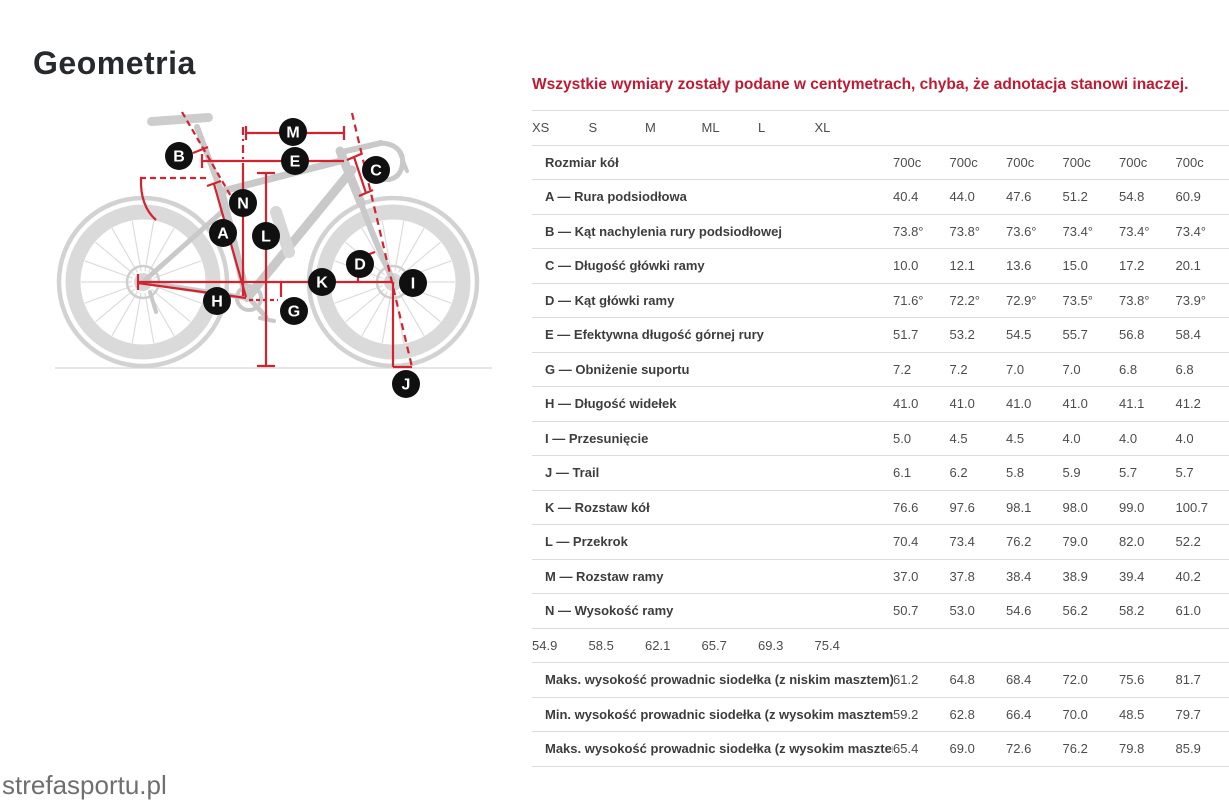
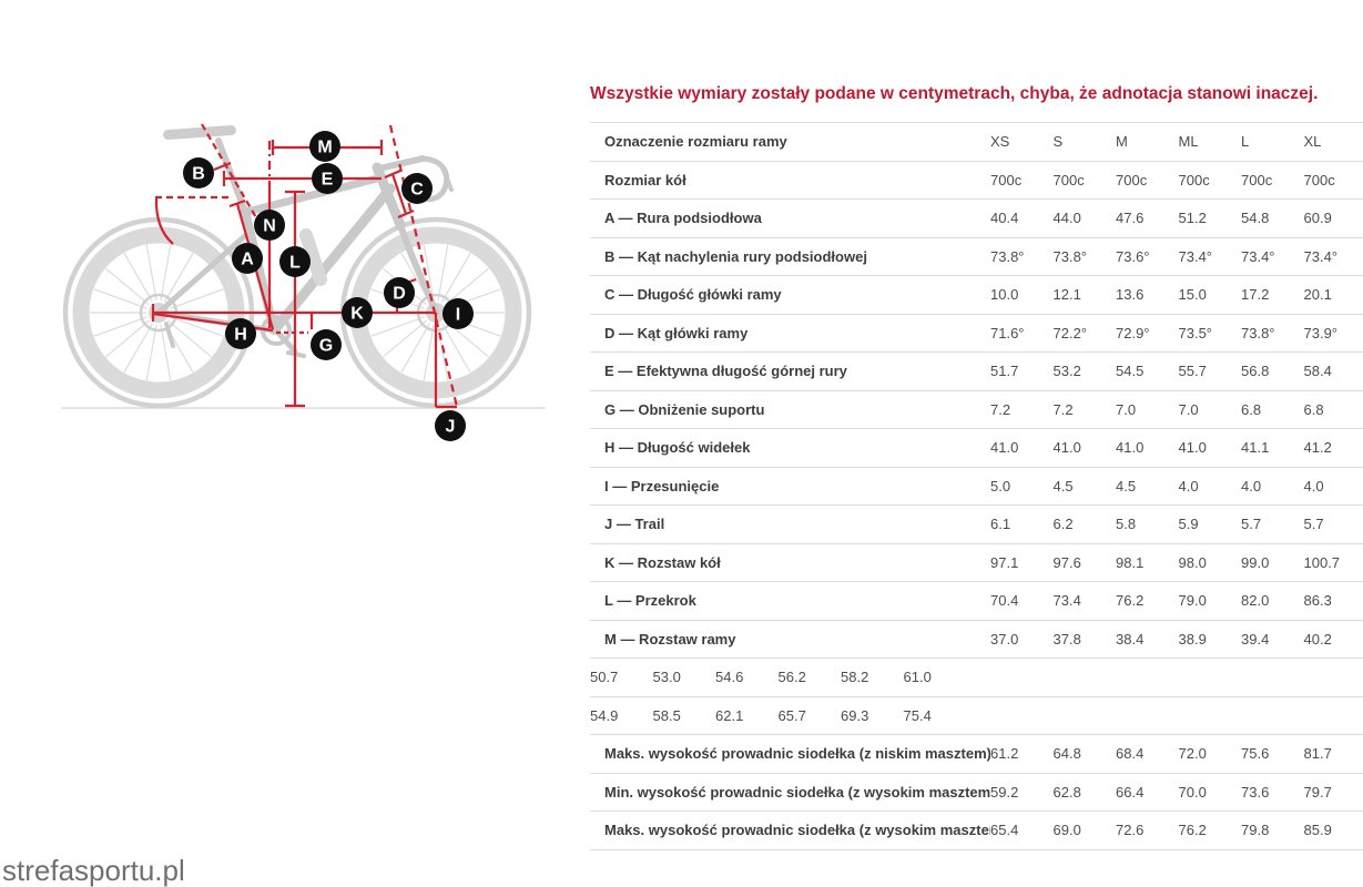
- Geometria
  M
  B
  E
  C
  N
  A
  L
  D
  K
  I
  H
  G
  J
  Wszystkie wymiary zostały podane w centymetrach, chyba, że adnotacja stanowi inaczej.
+ Oznaczenie rozmiaru ramy
  XS
  S
  M
  ML
  L
  XL
  Rozmiar kół
  700c
  700c
  700c
  700c
  700c
  700c
  A — Rura podsiodłowa
  40.4
  44.0
  47.6
  51.2
  54.8
  60.9
  B — Kąt nachylenia rury podsiodłowej
  73.8°
  73.8°
  73.6°
  73.4°
  73.4°
  73.4°
  C — Długość główki ramy
  10.0
  12.1
  13.6
  15.0
  17.2
  20.1
  D — Kąt główki ramy
  71.6°
  72.2°
  72.9°
  73.5°
  73.8°
  73.9°
  E — Efektywna długość górnej rury
  51.7
  53.2
  54.5
  55.7
  56.8
  58.4
  G — Obniżenie suportu
  7.2
  7.2
  7.0
  7.0
  6.8
  6.8
  H — Długość widełek
  41.0
  41.0
  41.0
  41.0
  41.1
  41.2
  I — Przesunięcie
  5.0
  4.5
  4.5
  4.0
  4.0
  4.0
  J — Trail
  6.1
  6.2
  5.8
  5.9
  5.7
  5.7
  K — Rozstaw kół
- 76.6
+ 97.1
  97.6
  98.1
  98.0
  99.0
  100.7
  L — Przekrok
  70.4
  73.4
  76.2
  79.0
  82.0
- 52.2
+ 86.3
  M — Rozstaw ramy
  37.0
  37.8
  38.4
  38.9
  39.4
  40.2
- N — Wysokość ramy
  50.7
  53.0
  54.6
  56.2
  58.2
  61.0
  54.9
  58.5
  62.1
  65.7
  69.3
  75.4
  Maks. wysokość prowadnic siodełka (z niskim masztem)
  61.2
  64.8
  68.4
  72.0
  75.6
  81.7
  Min. wysokość prowadnic siodełka (z wysokim masztem
  59.2
  62.8
  66.4
  70.0
- 48.5
+ 73.6
  79.7
  Maks. wysokość prowadnic siodełka (z wysokim maszte
  65.4
  69.0
  72.6
  76.2
  79.8
  85.9
  strefasportu.pl
